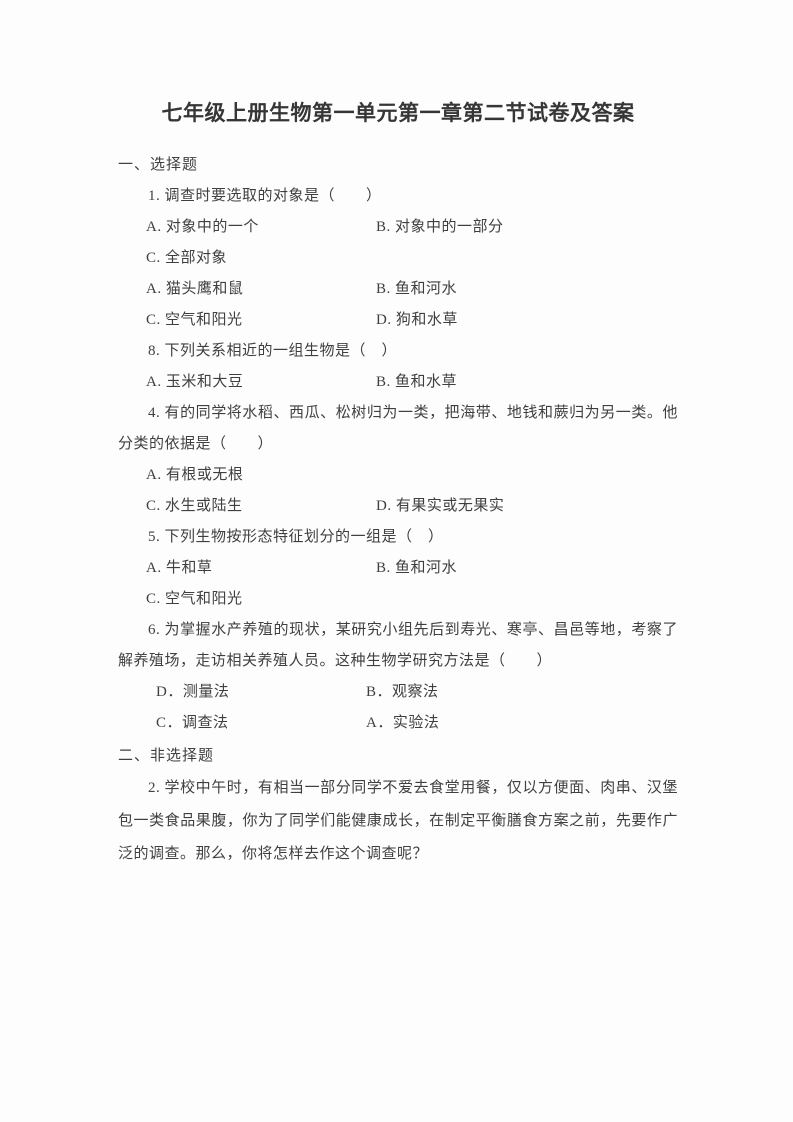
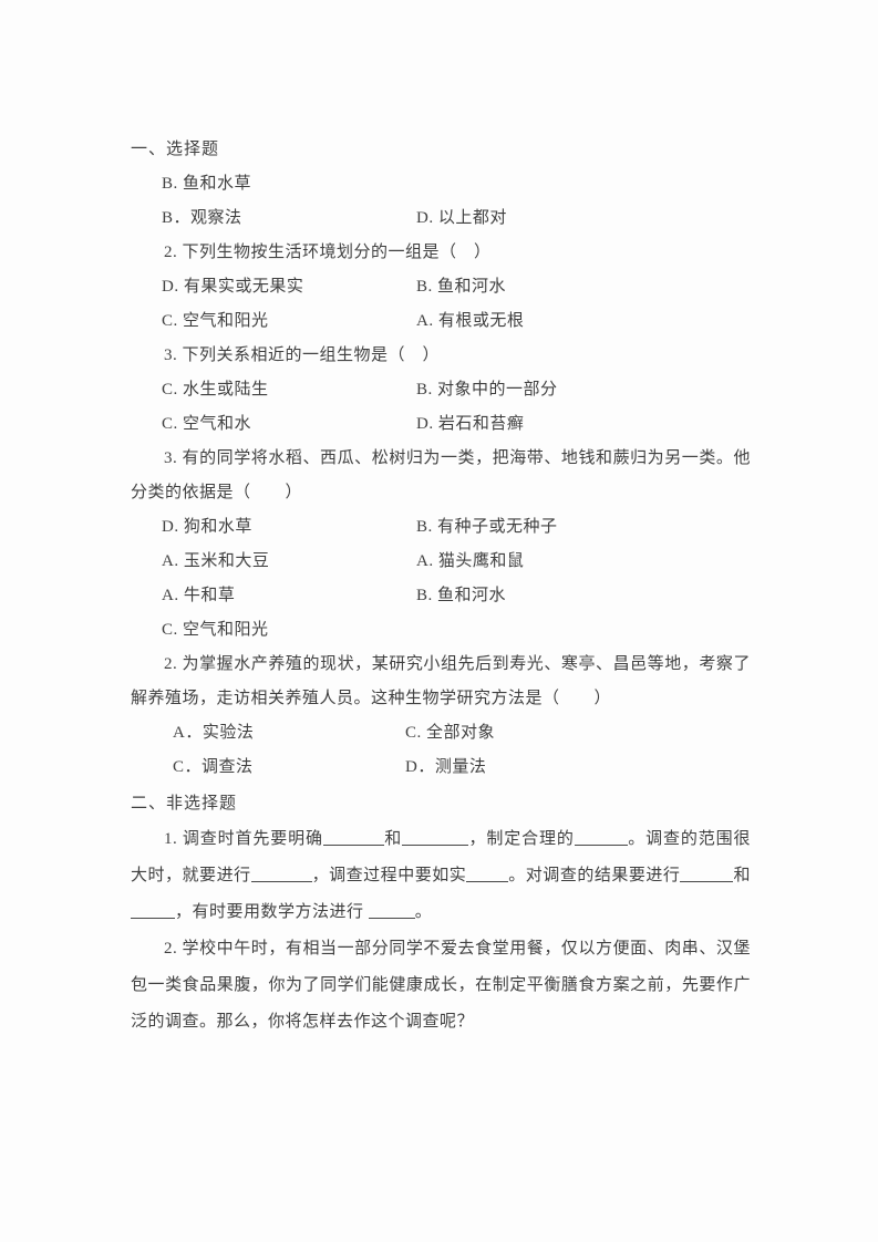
- 七年级上册生物第一单元第一章第二节试卷及答案
  一、选择题
- 1. 调查时要选取的对象是（ ）
- A. 对象中的一个
- B. 对象中的一部分
+ B. 鱼和水草
- C. 全部对象
+ B．观察法
+ D. 以上都对
+ 2. 下列生物按生活环境划分的一组是（ ）
- A. 猫头鹰和鼠
+ D. 有果实或无果实
  B. 鱼和河水
  C. 空气和阳光
- D. 狗和水草
+ A. 有根或无根
- 8. 下列关系相近的一组生物是（ ）
+ 3. 下列关系相近的一组生物是（ ）
- A. 玉米和大豆
+ C. 水生或陆生
- B. 鱼和水草
+ B. 对象中的一部分
+ C. 空气和水
+ D. 岩石和苔癣
- 4. 有的同学将水稻、西瓜、松树归为一类，把海带、地钱和蕨归为另一类。他分类的依据是（ ）
+ 3. 有的同学将水稻、西瓜、松树归为一类，把海带、地钱和蕨归为另一类。他分类的依据是（ ）
- A. 有根或无根
+ D. 狗和水草
+ B. 有种子或无种子
- C. 水生或陆生
+ A. 玉米和大豆
- D. 有果实或无果实
+ A. 猫头鹰和鼠
- 5. 下列生物按形态特征划分的一组是（ ）
  A. 牛和草
  B. 鱼和河水
  C. 空气和阳光
- 6. 为掌握水产养殖的现状，某研究小组先后到寿光、寒亭、昌邑等地，考察了解养殖场，走访相关养殖人员。这种生物学研究方法是（ ）
+ 2. 为掌握水产养殖的现状，某研究小组先后到寿光、寒亭、昌邑等地，考察了解养殖场，走访相关养殖人员。这种生物学研究方法是（ ）
- D．测量法
+ A．实验法
- B．观察法
+ C. 全部对象
  C．调查法
- A．实验法
+ D．测量法
  二、非选择题
+ 1. 调查时首先要明确 和 ，制定合理的 。调查的范围很大时，就要进行 ，调查过程中要如实 。对调查的结果要进行 和，有时要用数学方法进行 。
  2. 学校中午时，有相当一部分同学不爱去食堂用餐，仅以方便面、肉串、汉堡包一类食品果腹，你为了同学们能健康成长，在制定平衡膳食方案之前，先要作广泛的调查。那么，你将怎样去作这个调查呢？
